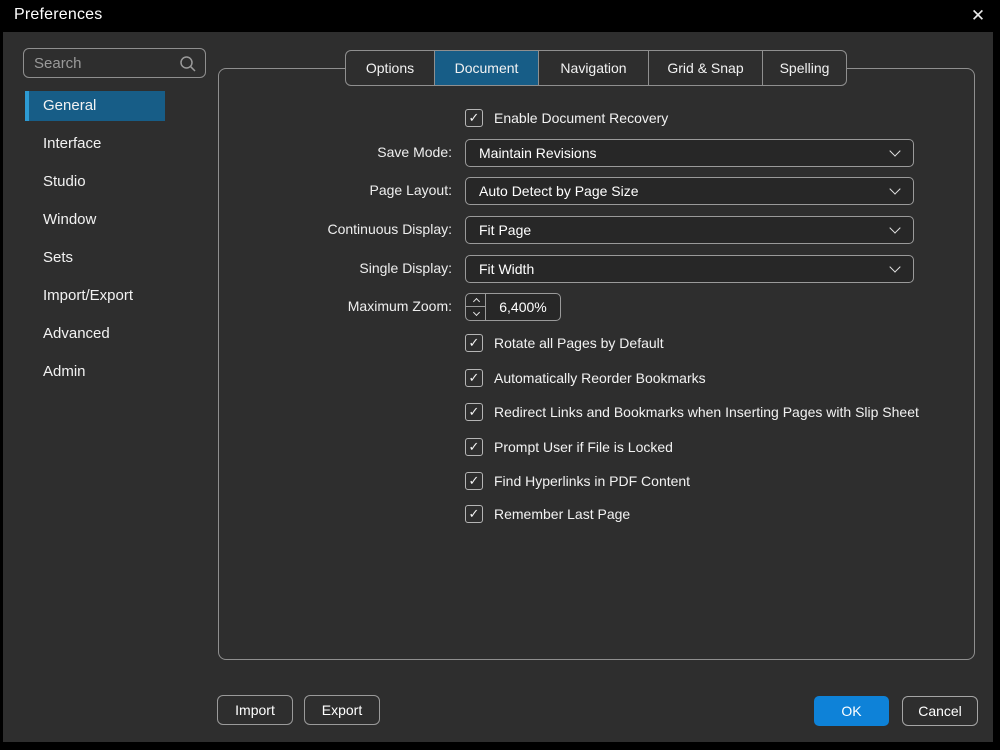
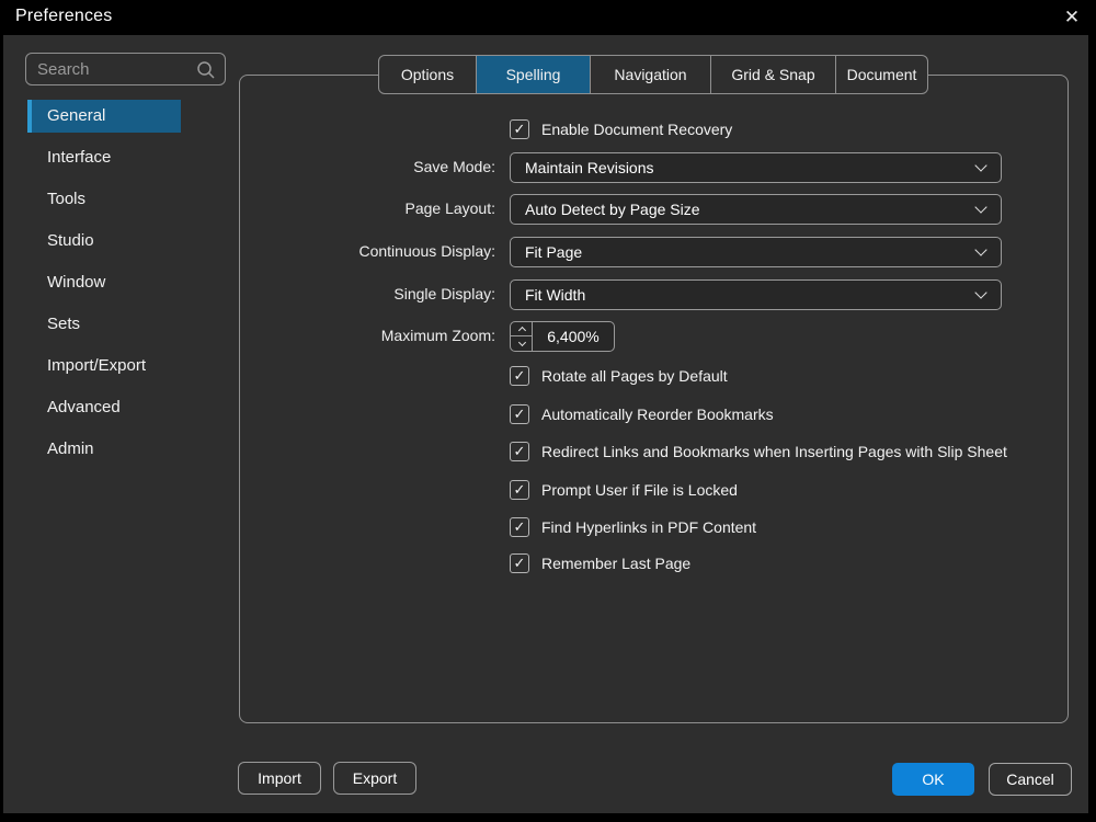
  Preferences
  ✕
  Search
  General
  Interface
+ Tools
  Studio
  Window
  Sets
  Import/Export
  Advanced
  Admin
  Options
- Document
+ Spelling
  Navigation
  Grid & Snap
- Spelling
+ Document
  ✓
  Enable Document Recovery
  Save Mode:
  Maintain Revisions
  Page Layout:
  Auto Detect by Page Size
  Continuous Display:
  Fit Page
  Single Display:
  Fit Width
  Maximum Zoom:
  6,400%
  ✓
  Rotate all Pages by Default
  ✓
  Automatically Reorder Bookmarks
  ✓
  Redirect Links and Bookmarks when Inserting Pages with Slip Sheet
  ✓
  Prompt User if File is Locked
  ✓
  Find Hyperlinks in PDF Content
  ✓
  Remember Last Page
  Import
  Export
  OK
  Cancel
